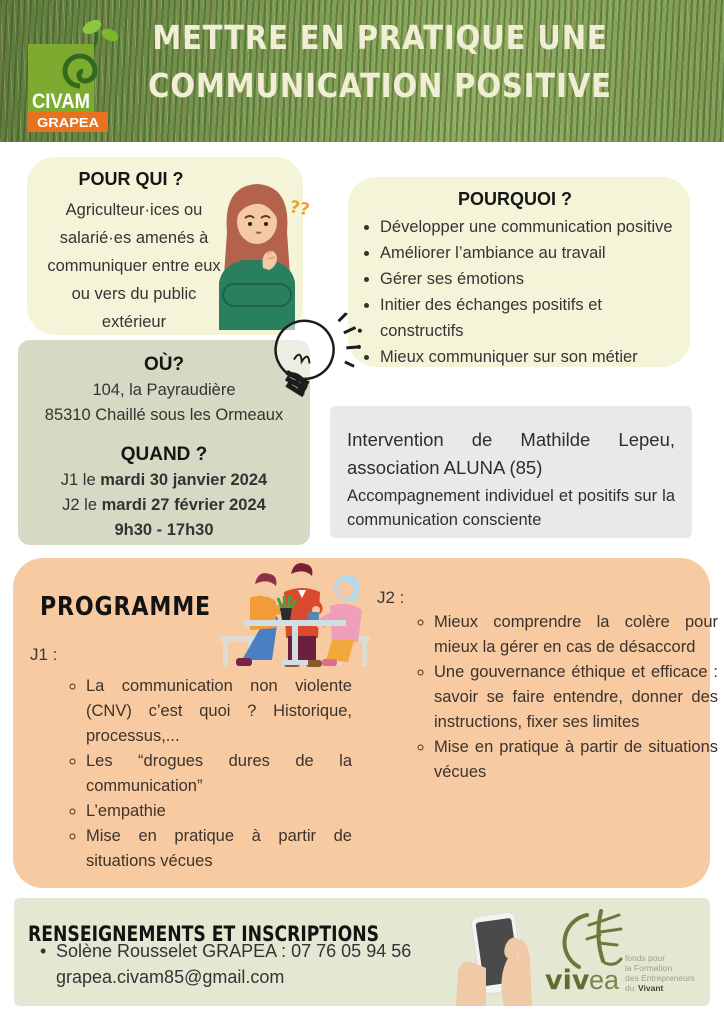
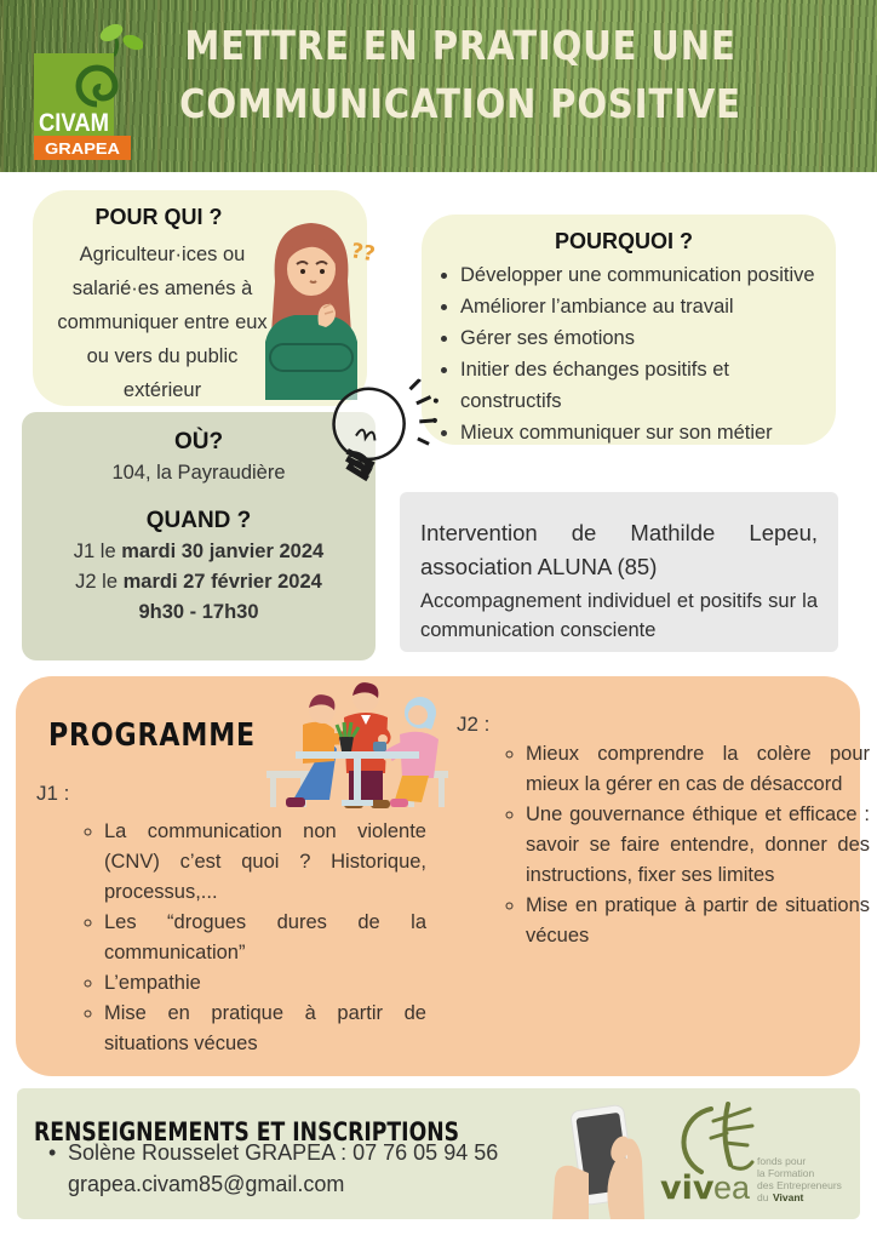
  METTRE EN PRATIQUE UNE
  COMMUNICATION POSITIVE
  CIVAM
  GRAPEA
  POUR QUI ?
  Agriculteur·ices ou salarié·es amenés à communiquer entre eux ou vers du public extérieur
  POURQUOI ?
  Développer une communication positive
  Améliorer l’ambiance au travail
  Gérer ses émotions
  Initier des échanges positifs et constructifs
  Mieux communiquer sur son métier
  OÙ?
  104, la Payraudière
- 85310 Chaillé sous les Ormeaux
  QUAND ?
  J1 le mardi 30 janvier 2024
  J2 le mardi 27 février 2024
  9h30 - 17h30
  Intervention de Mathilde Lepeu, association ALUNA (85)
  Accompagnement individuel et positifs sur la communication consciente
  PROGRAMME
  J1 :
  La communication non violente (CNV) c’est quoi ? Historique, processus,...
  Les “drogues dures de la communication”
  L’empathie
  Mise en pratique à partir de situations vécues
  J2 :
  Mieux comprendre la colère pour mieux la gérer en cas de désaccord
  Une gouvernance éthique et efficace : savoir se faire entendre, donner des instructions, fixer ses limites
  Mise en pratique à partir de situations vécues
  RENSEIGNEMENTS ET INSCRIPTIONS
  •
  Solène Rousselet GRAPEA : 07 76 05 94 56
  grapea.civam85@gmail.com
  viv
  ea
  fonds pour
  la Formation
  des Entrepreneurs
  du
  Vivant
